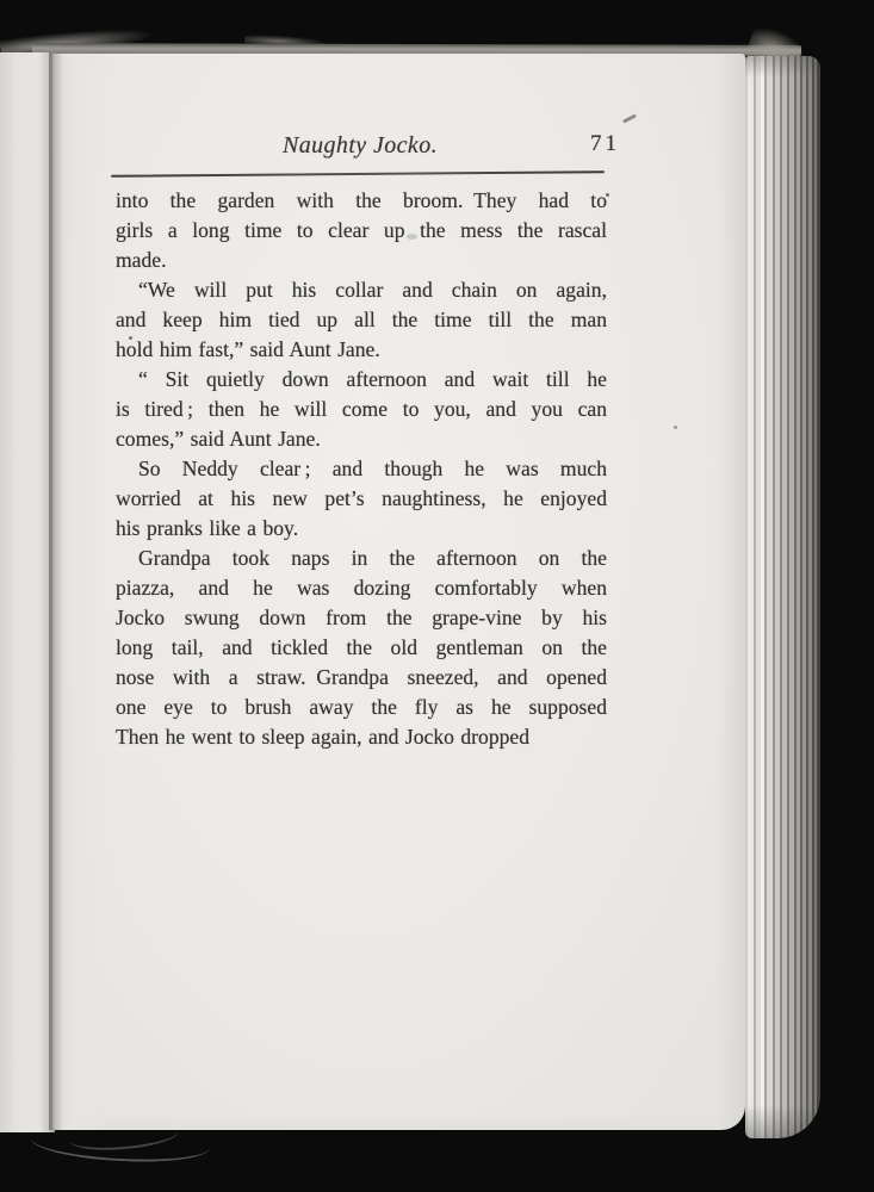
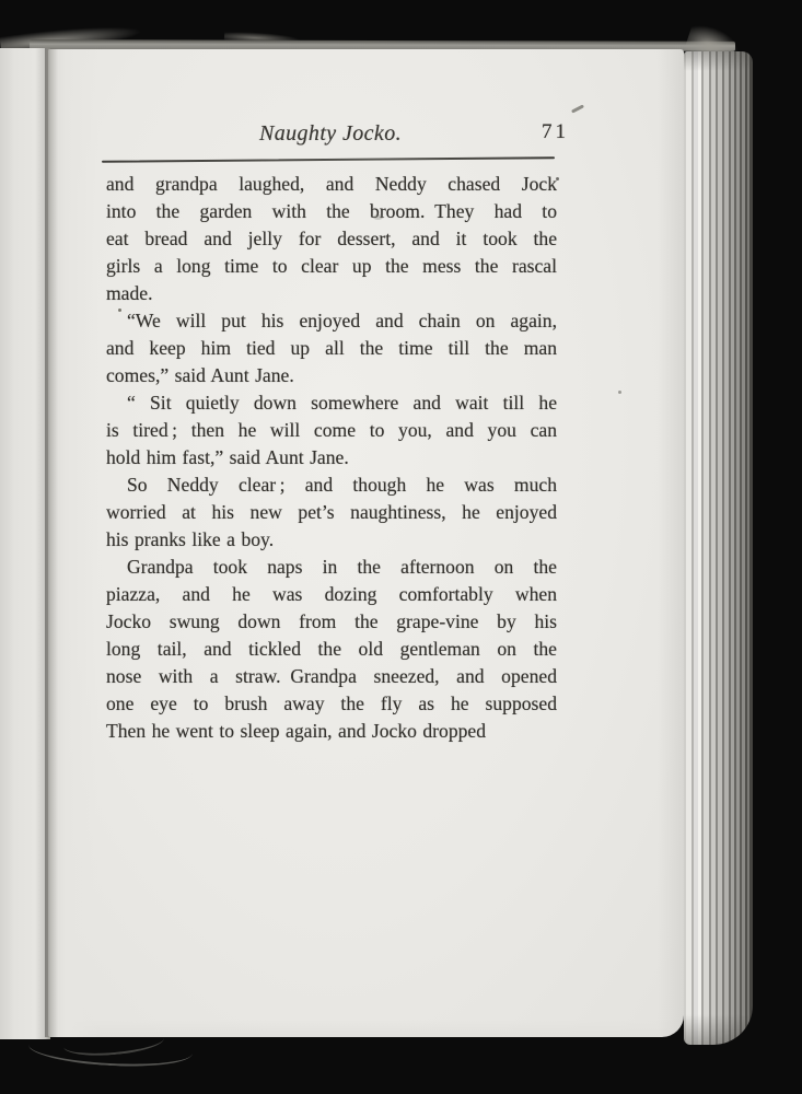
  Naughty Jocko.
  71
+ and grandpa laughed, and Neddy chased Jock
  into the garden with the broom. They had to
+ eat bread and jelly for dessert, and it took the
  girls a long time to clear up the mess the rascal
  made.
- “We will put his collar and chain on again,
+ “We will put his enjoyed and chain on again,
  and keep him tied up all the time till the man
- hold him fast,” said Aunt Jane.
+ comes,” said Aunt Jane.
- “ Sit quietly down afternoon and wait till he
+ “ Sit quietly down somewhere and wait till he
  is tired ; then he will come to you, and you can
- comes,” said Aunt Jane.
+ hold him fast,” said Aunt Jane.
  So Neddy clear ; and though he was much
  worried at his new pet’s naughtiness, he enjoyed
  his pranks like a boy.
  Grandpa took naps in the afternoon on the
  piazza, and he was dozing comfortably when
  Jocko swung down from the grape-vine by his
  long tail, and tickled the old gentleman on the
  nose with a straw. Grandpa sneezed, and opened
  one eye to brush away the fly as he supposed
  Then he went to sleep again, and Jocko dropped
